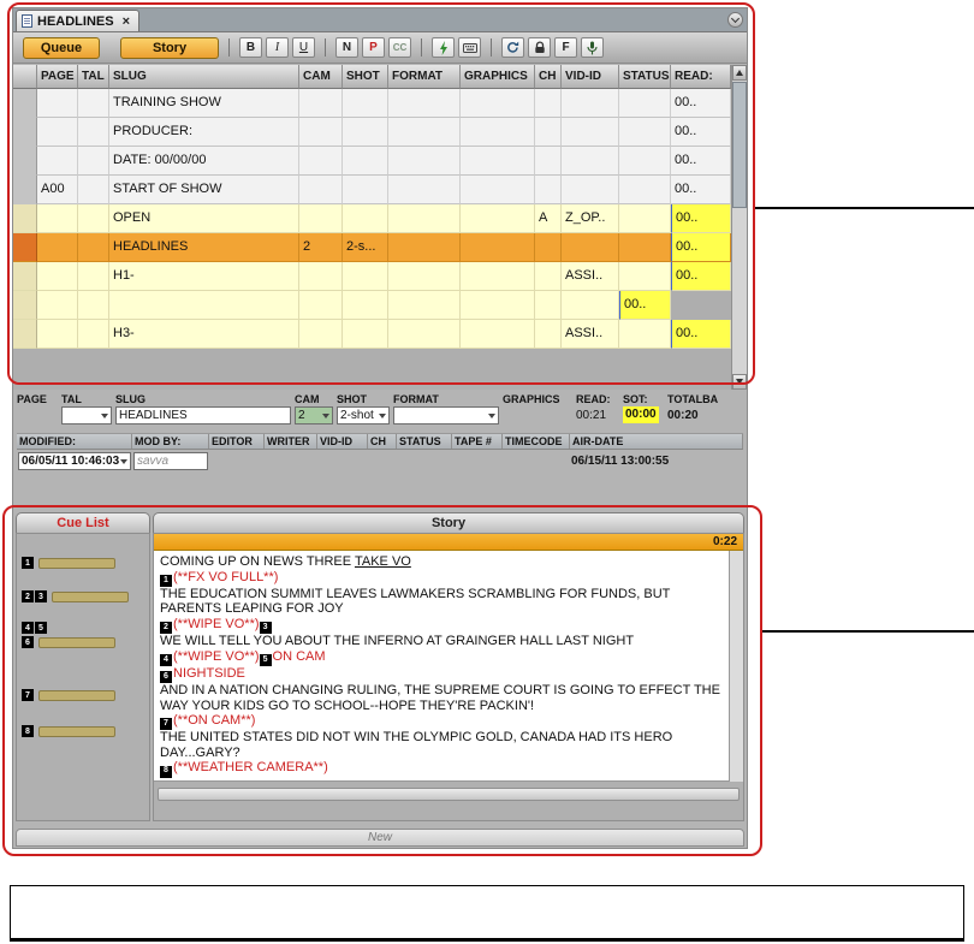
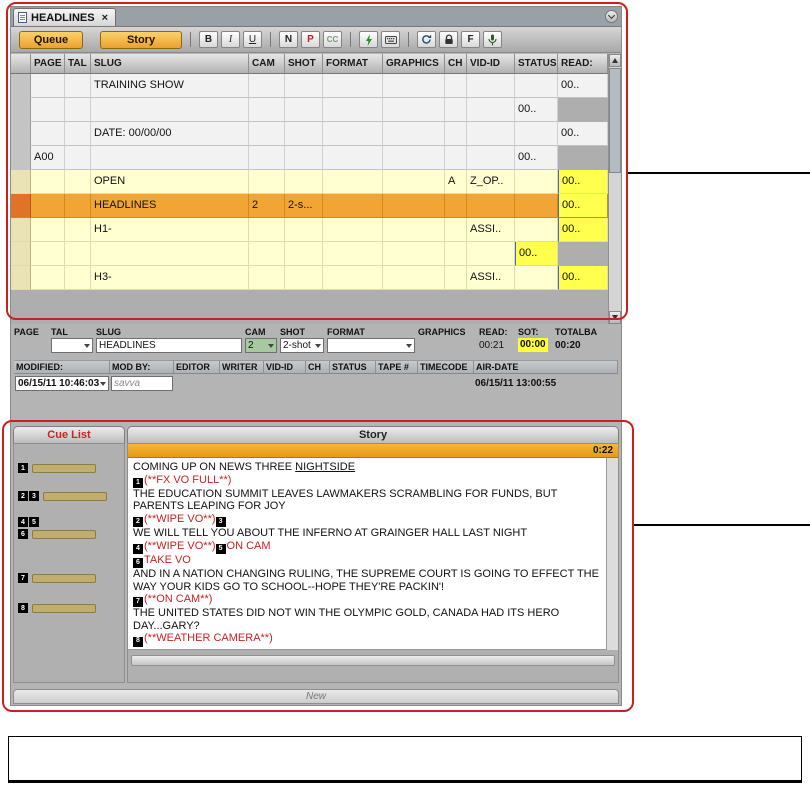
  HEADLINES
  ×
  Queue
  Story
  B
  I
  U
  N
  P
  CC
  F
  PAGE
  TAL
  SLUG
  CAM
  SHOT
  FORMAT
  GRAPHICS
  CH
  VID-ID
  STATUS
  READ:
  TRAINING SHOW
  00..
- PRODUCER:
  00..
  DATE: 00/00/00
  00..
  A00
- START OF SHOW
  00..
  OPEN
  A
  Z_OP..
  00..
  HEADLINES
  2
  2-s...
  00..
  H1-
  ASSI..
  00..
  00..
  H3-
  ASSI..
  00..
  PAGE
  TAL
  SLUG
  HEADLINES
  CAM
  2
  SHOT
  2-shot
  FORMAT
  GRAPHICS
  READ:
  00:21
  SOT:
  00:00
  TOTALBA
  00:20
  MODIFIED:
  MOD BY:
  EDITOR
  WRITER
  VID-ID
  CH
  STATUS
  TAPE #
  TIMECODE
  AIR-DATE
- 06/05/11 10:46:03
+ 06/15/11 10:46:03
  savva
  06/15/11 13:00:55
  Cue List
  Story
  0:22
- COMING UP ON NEWS THREE TAKE VO
+ COMING UP ON NEWS THREE NIGHTSIDE
  (**FX VO FULL**)
  THE EDUCATION SUMMIT LEAVES LAWMAKERS SCRAMBLING FOR FUNDS, BUT PARENTS LEAPING FOR JOY
  (**WIPE VO**)
  WE WILL TELL YOU ABOUT THE INFERNO AT GRAINGER HALL LAST NIGHT
  (**WIPE VO**) ON CAM
- NIGHTSIDE
+ TAKE VO
  AND IN A NATION CHANGING RULING, THE SUPREME COURT IS GOING TO EFFECT THE WAY YOUR KIDS GO TO SCHOOL--HOPE THEY'RE PACKIN'!
  (**ON CAM**)
  THE UNITED STATES DID NOT WIN THE OLYMPIC GOLD, CANADA HAD ITS HERO DAY...GARY?
  (**WEATHER CAMERA**)
  New
